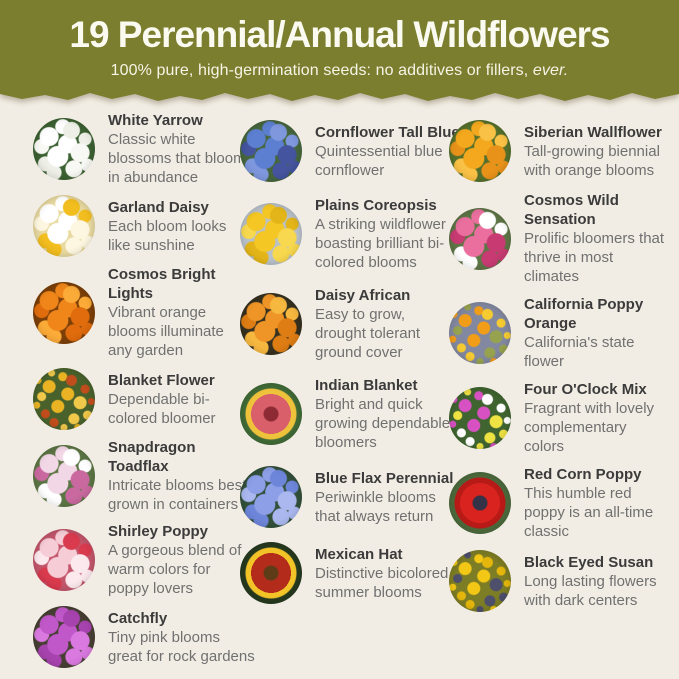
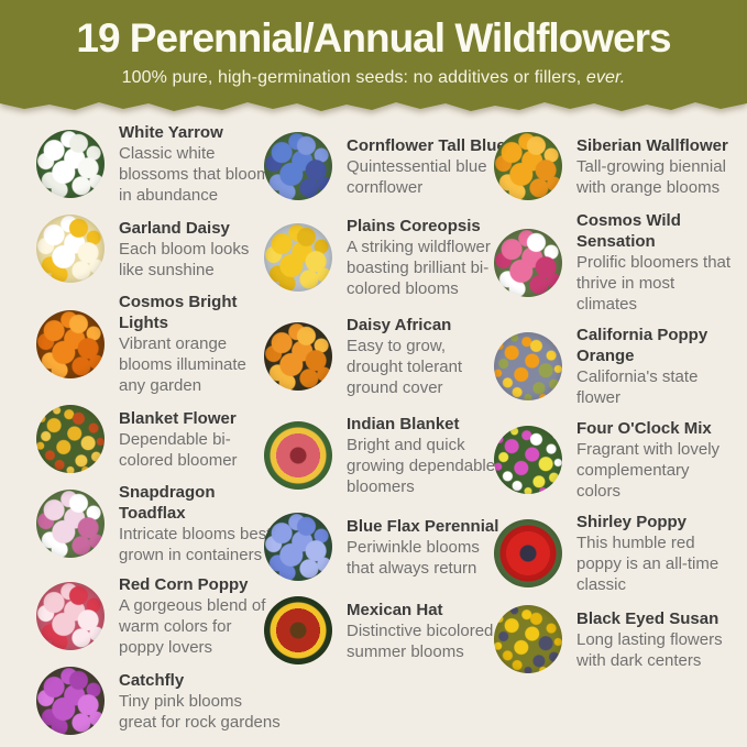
  19 Perennial/Annual Wildflowers
  100% pure, high-germination seeds: no additives or fillers, ever.
  White Yarrow
  Classic white
  blossoms that bloom
  in abundance
  Garland Daisy
  Each bloom looks
  like sunshine
  Cosmos Bright
  Lights
  Vibrant orange
  blooms illuminate
  any garden
  Blanket Flower
  Dependable bi-
  colored bloomer
  Snapdragon
  Toadflax
  Intricate blooms bes
  grown in containers
- Shirley Poppy
+ Red Corn Poppy
  A gorgeous blend of
  warm colors for
  poppy lovers
  Catchfly
  Tiny pink blooms
  great for rock gardens
  Cornflower Tall Blu
  Quintessential blue
  cornflower
  Plains Coreopsis
  A striking wildflower
  boasting brilliant bi-
  colored blooms
  Daisy African
  Easy to grow,
  drought tolerant
  ground cover
  Indian Blanket
  Bright and quick
  growing dependable
  bloomers
  Blue Flax Perennial
  Periwinkle blooms
  that always return
  Mexican Hat
  Distinctive bicolored
  summer blooms
  Siberian Wallflower
  Tall-growing biennial
  with orange blooms
  Cosmos Wild
  Sensation
  Prolific bloomers that
  thrive in most
  climates
  California Poppy
  Orange
  California's state
  flower
  Four O'Clock Mix
  Fragrant with lovely
  complementary
  colors
- Red Corn Poppy
+ Shirley Poppy
  This humble red
  poppy is an all-time
  classic
  Black Eyed Susan
  Long lasting flowers
  with dark centers
